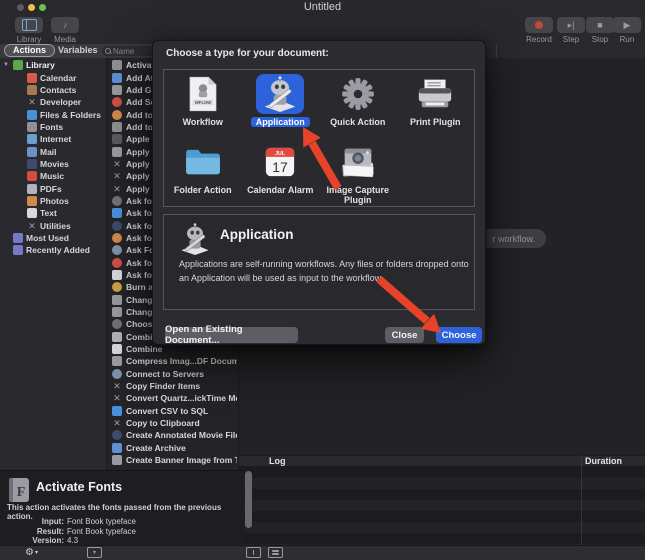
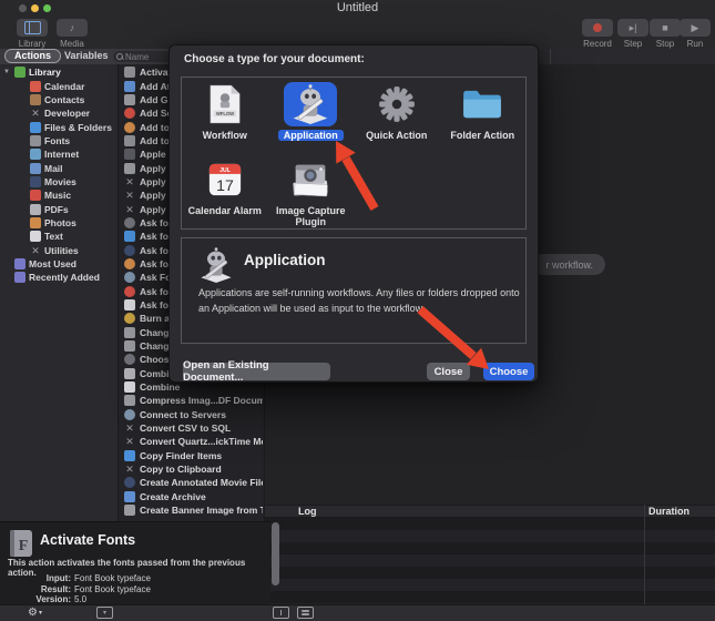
  Untitled
  Library
  ♪
  Media
  Record
  ▸|
  Step
  ■
  Stop
  ▶
  Run
  Actions
  Variables
  Name
  Library
  Calendar
  Contacts
  ✕
  Developer
  Files & Folders
  Fonts
  Internet
  Mail
  Movies
  Music
  PDFs
  Photos
  Text
  ✕
  Utilities
  Most Used
  Recently Added
  Activa
  Add to
  Add to
  Apple
  Apply
  ✕
  Apply
  ✕
  Apply
  ✕
  Apply
  Ask fo
  Ask fo
  Ask fo
  Ask fo
  Ask fo
  Ask fo
  Burn a
  Chang
  Chang
  Choos
  Combine
  Compress Imag...DF Docum
  Connect to Servers
  ✕
- Copy Finder Items
+ Convert CSV to SQL
  ✕
  Convert Quartz...ickTime M
- Convert CSV to SQL
+ Copy Finder Items
  ✕
  Copy to Clipboard
  Create Annotated Movie Fil
  Create Archive
  Create Banner Image from T
  r workflow.
  Log
  Duration
  F
  Activate Fonts
  This action activates the fonts passed from the previous action.
  Input:
  Font Book typeface
  Result:
  Font Book typeface
  Version:
- 4.3
+ 5.0
  ⚙
  Choose a type for your document:
  Workflow
  Application
  Quick Action
- Print Plugin
  Folder Action
  17
  Calendar Alarm
  Image Capture Plugin
  Application
  Applications are self-running workflows. Any files or folders dropped onto an Application will be used as input to the workflow
  Open an Existing Document...
  Close
  Choose
